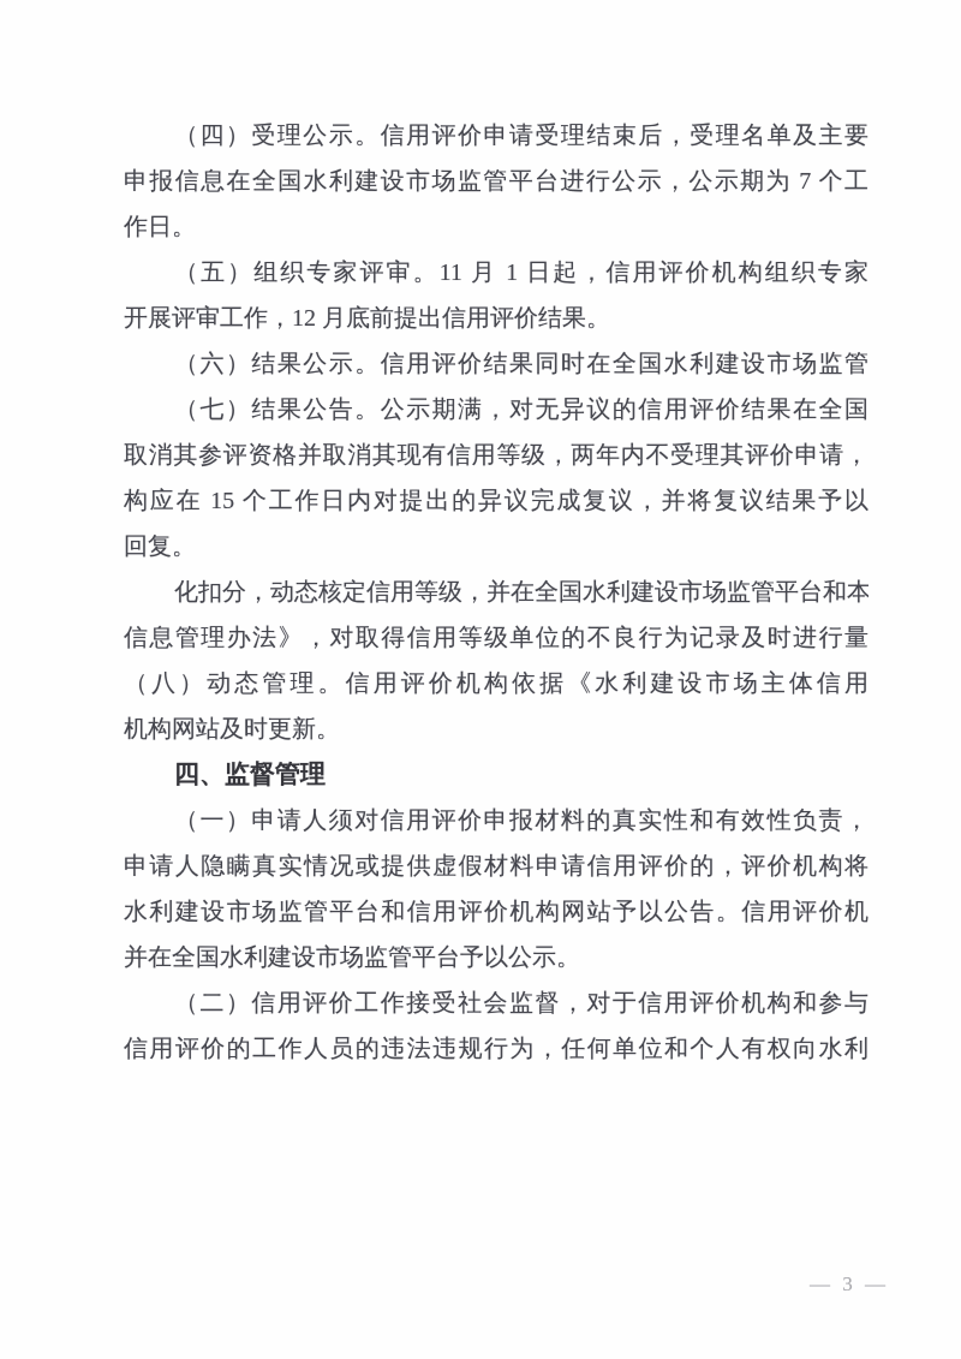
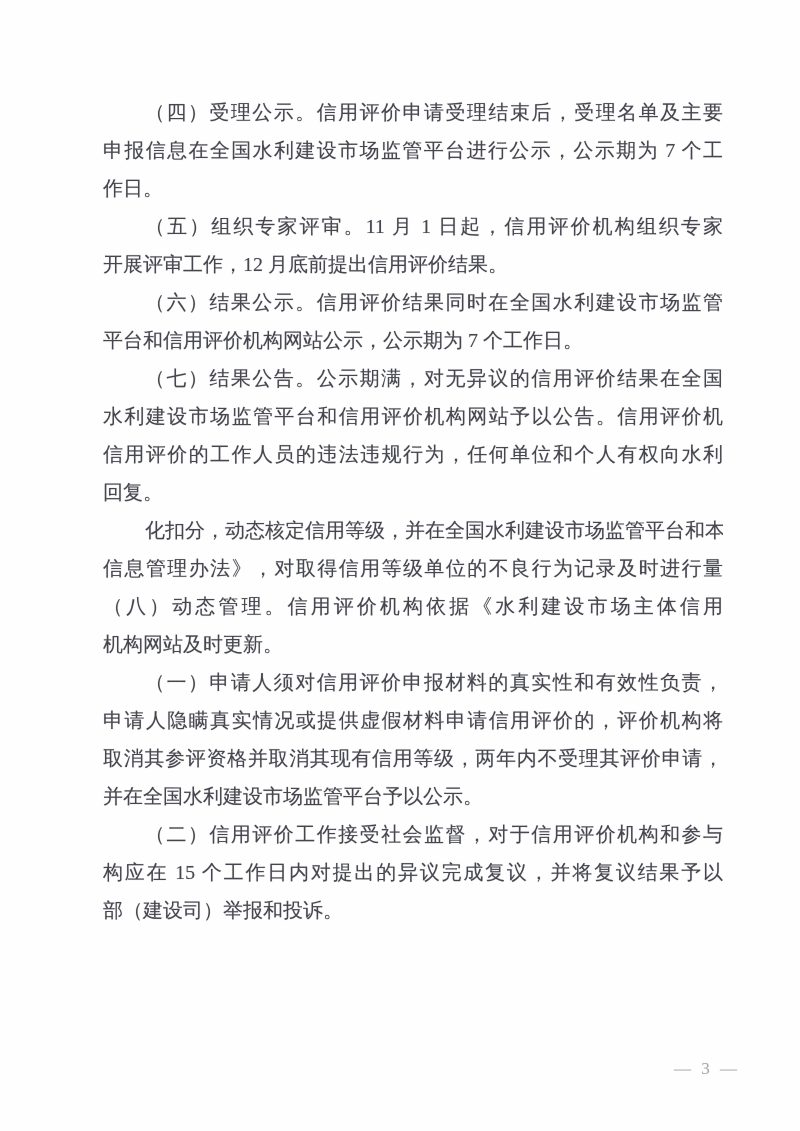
  （四）受理公示。信用评价申请受理结束后，受理名单及主要
  申报信息在全国水利建设市场监管平台进行公示，公示期为 7 个工
  作日。
  （五）组织专家评审。11 月 1 日起，信用评价机构组织专家
  开展评审工作，12 月底前提出信用评价结果。
  （六）结果公示。信用评价结果同时在全国水利建设市场监管
+ 平台和信用评价机构网站公示，公示期为 7 个工作日。
  （七）结果公告。公示期满，对无异议的信用评价结果在全国
- 取消其参评资格并取消其现有信用等级，两年内不受理其评价申请，
+ 水利建设市场监管平台和信用评价机构网站予以公告。信用评价机
- 构应在 15 个工作日内对提出的异议完成复议，并将复议结果予以
+ 信用评价的工作人员的违法违规行为，任何单位和个人有权向水利
  回复。
  化扣分，动态核定信用等级，并在全国水利建设市场监管平台和本
  信息管理办法》，对取得信用等级单位的不良行为记录及时进行量
  （八）动态管理。信用评价机构依据《水利建设市场主体信用
  机构网站及时更新。
- 四、监督管理
  （一）申请人须对信用评价申报材料的真实性和有效性负责，
  申请人隐瞒真实情况或提供虚假材料申请信用评价的，评价机构将
- 水利建设市场监管平台和信用评价机构网站予以公告。信用评价机
+ 取消其参评资格并取消其现有信用等级，两年内不受理其评价申请，
  并在全国水利建设市场监管平台予以公示。
  （二）信用评价工作接受社会监督，对于信用评价机构和参与
- 信用评价的工作人员的违法违规行为，任何单位和个人有权向水利
+ 构应在 15 个工作日内对提出的异议完成复议，并将复议结果予以
+ 部（建设司）举报和投诉。
  — 3 —
